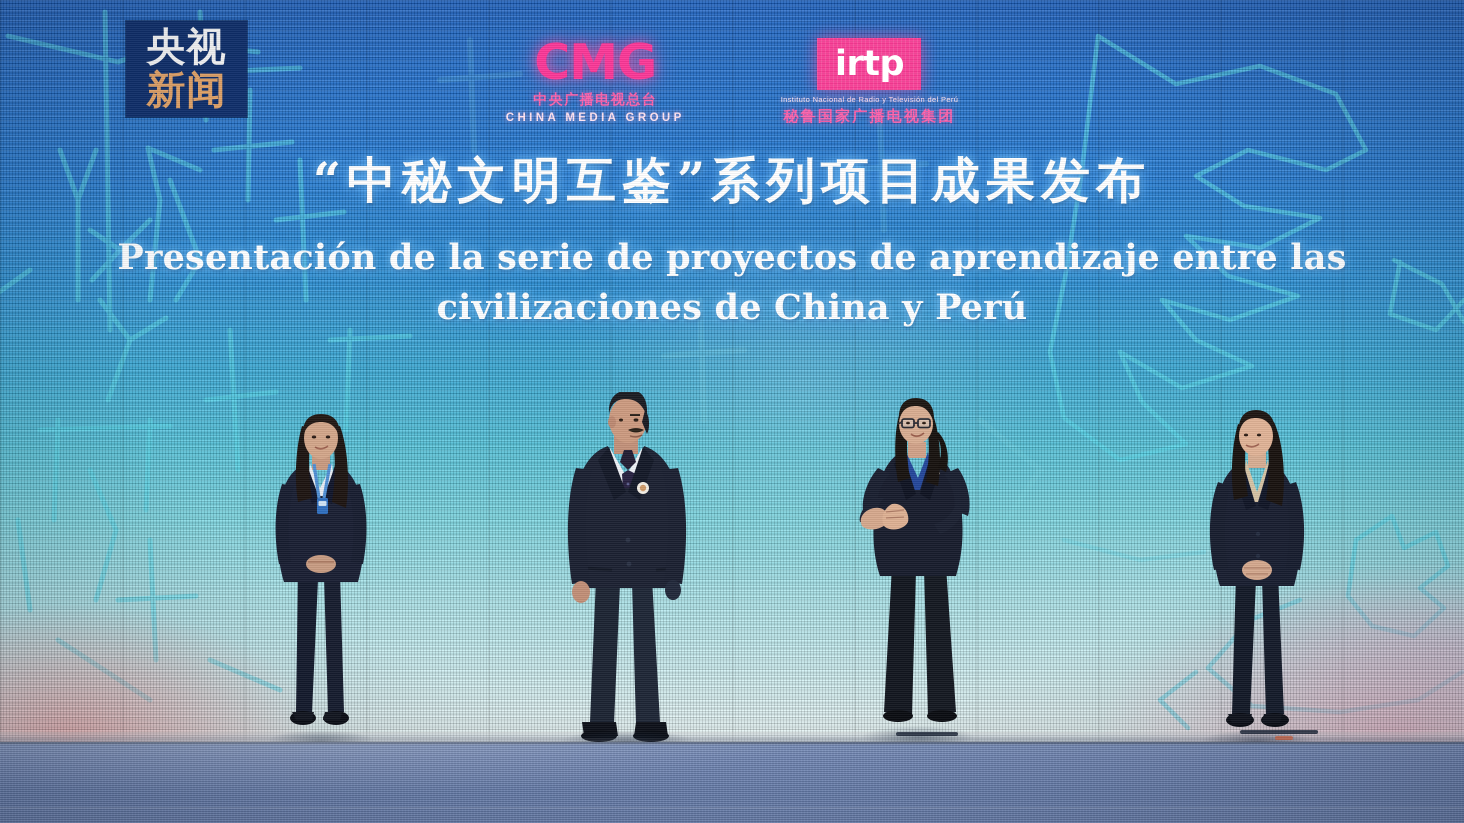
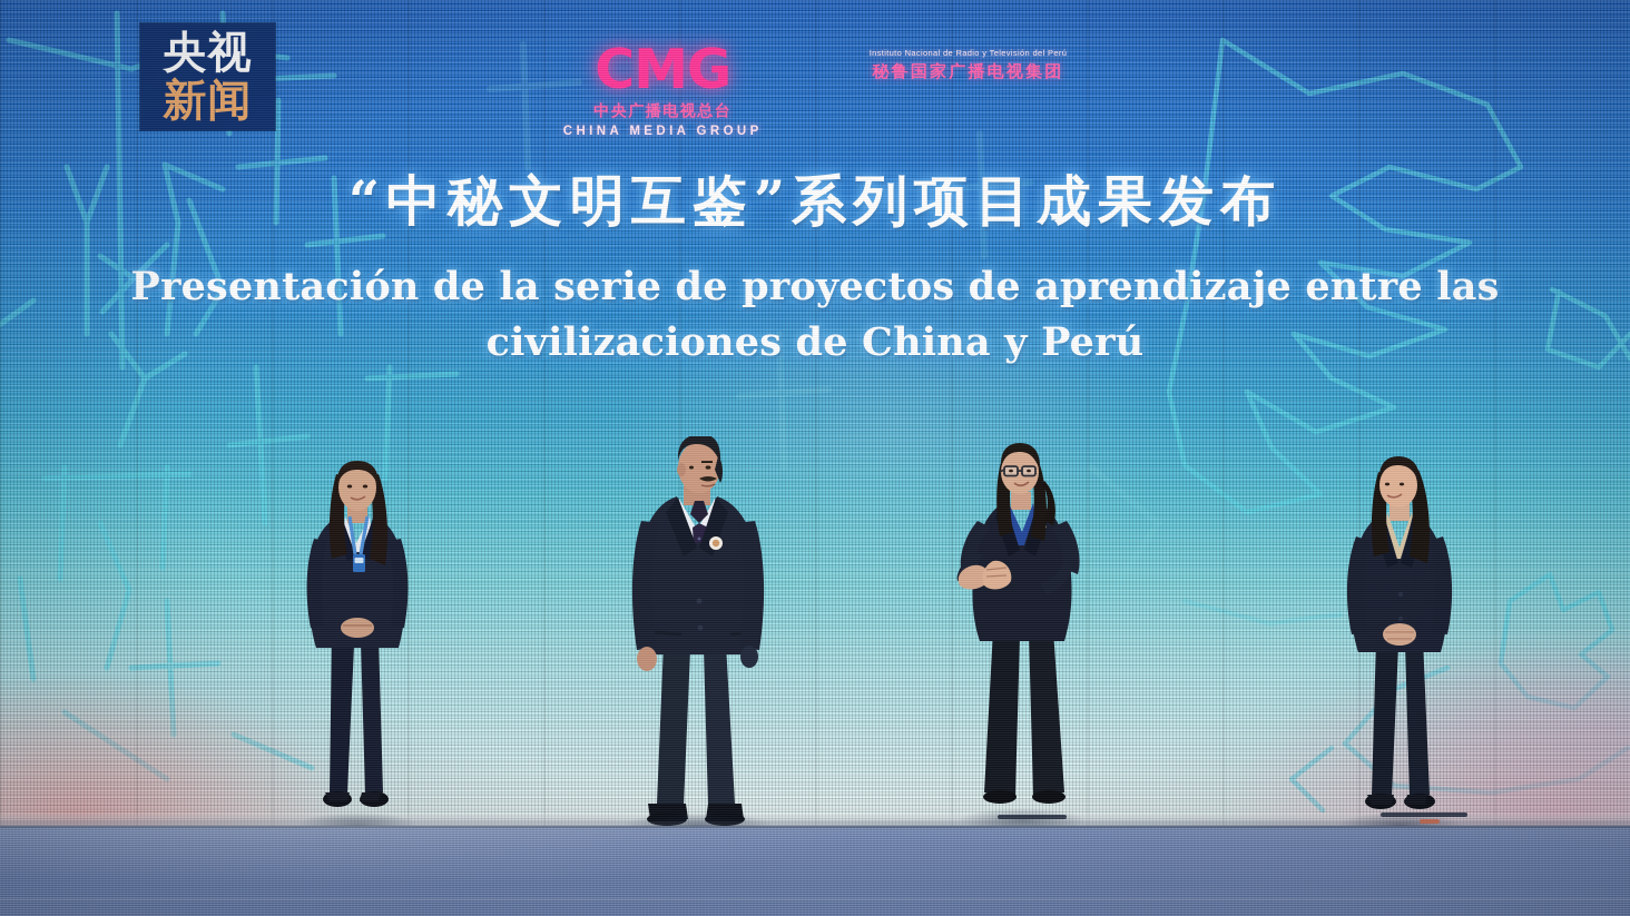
- irtp
